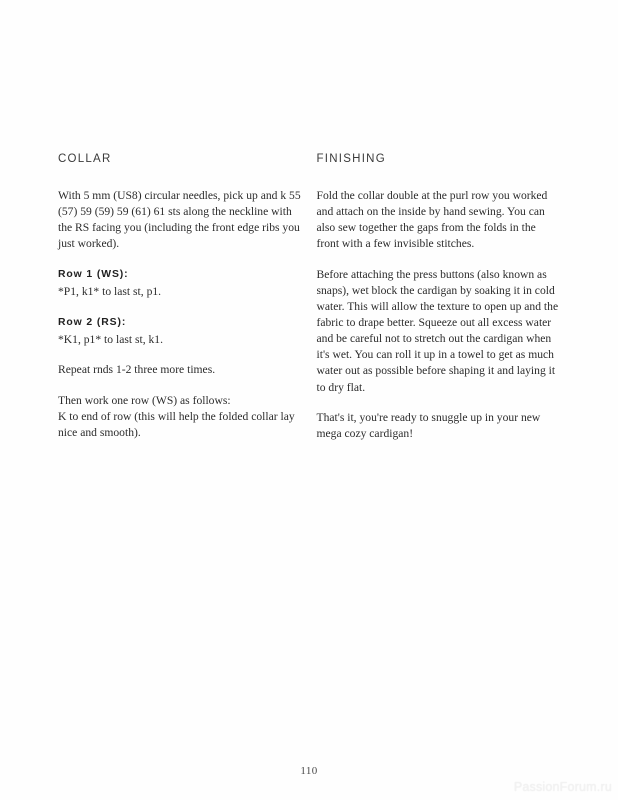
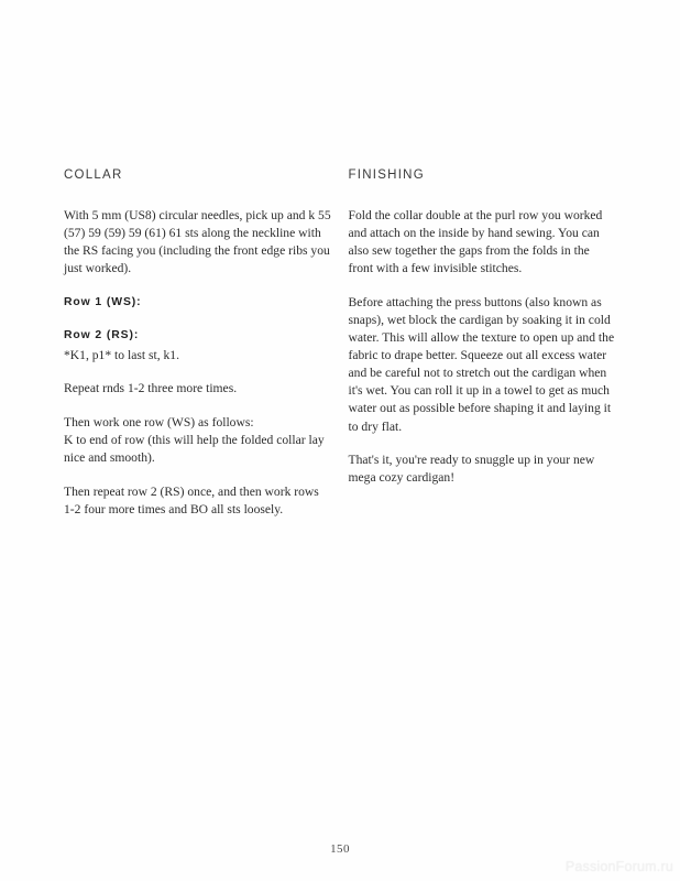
  COLLAR
  With 5 mm (US8) circular needles, pick up and k 55 (57) 59 (59) 59 (61) 61 sts along the neckline with the RS facing you (including the front edge ribs you just worked).
  Row 1 (WS):
- *P1, k1* to last st, p1.
  Row 2 (RS):
  *K1, p1* to last st, k1.
  Repeat rnds 1-2 three more times.
  Then work one row (WS) as follows:
  K to end of row (this will help the folded collar lay nice and smooth).
+ Then repeat row 2 (RS) once, and then work rows 1-2 four more times and BO all sts loosely.
  FINISHING
  Fold the collar double at the purl row you worked and attach on the inside by hand sewing. You can also sew together the gaps from the folds in the front with a few invisible stitches.
  Before attaching the press buttons (also known as snaps), wet block the cardigan by soaking it in cold water. This will allow the texture to open up and the fabric to drape better. Squeeze out all excess water and be careful not to stretch out the cardigan when it's wet. You can roll it up in a towel to get as much water out as possible before shaping it and laying it to dry flat.
  That's it, you're ready to snuggle up in your new mega cozy cardigan!
- 110
+ 150
